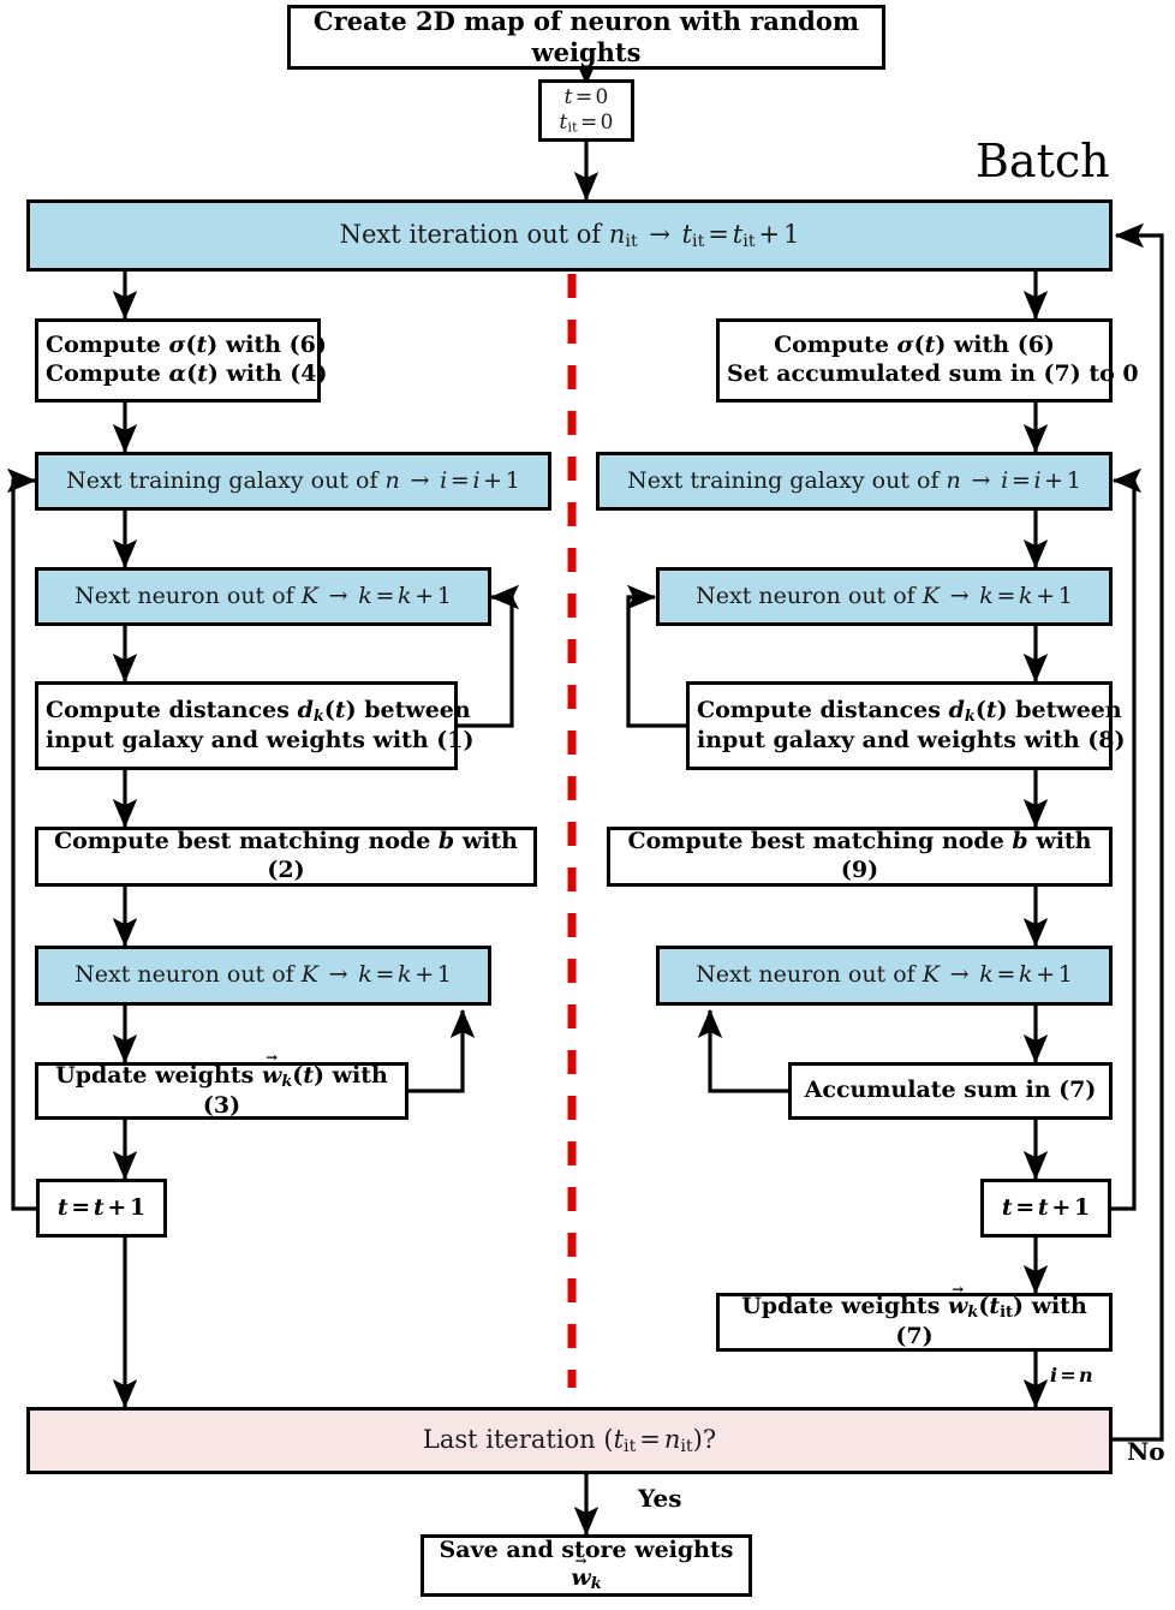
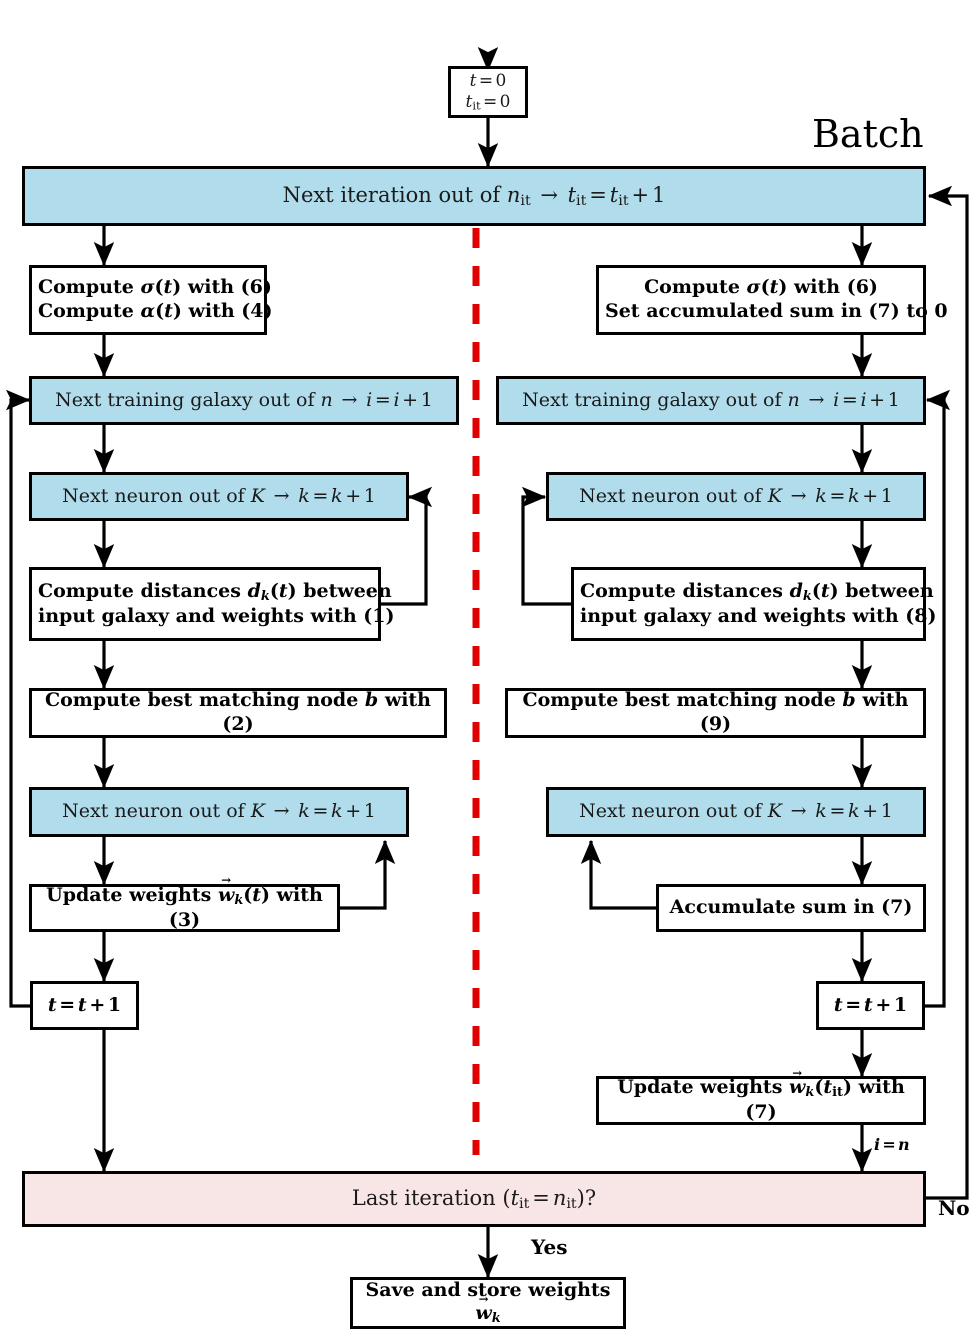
  Batch
- Create 2D map of neuron with random weights
  t=0
  tit =0
  Next iteration out of nit → tit = tit + 1
  Compute σ(t) with (6)
  Compute α(t) with (4)
  Compute σ(t) with (6)
  Set accumulated sum in (7) to 0
  Next training galaxy out of n → i =i + 1
  Next training galaxy out of n → i =i + 1
  Next neuron out of K → k =k + 1
  Next neuron out of K → k =k + 1
  Compute distances dk(t) between
  input galaxy and weights with (1)
  Compute distances dk(t) between
  input galaxy and weights with (8)
  Compute best matching node b with (2)
  Compute best matching node b with (9)
  Next neuron out of K → k =k + 1
  Next neuron out of K → k =k + 1
  Update weights wk(t) with (3)
  Accumulate sum in (7)
  t = t+ 1
  t = t+ 1
  Update weights wk(tit) with (7)
  Last iteration (tit = nit)?
  Save and store weights wk
  Yes
  No
  i= n
